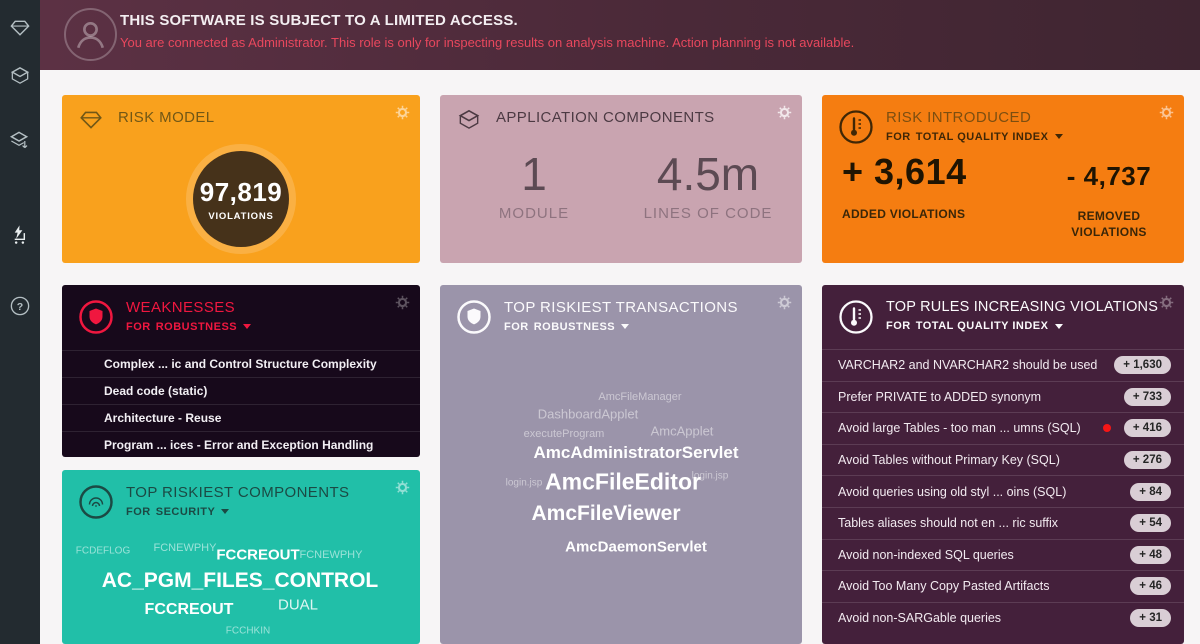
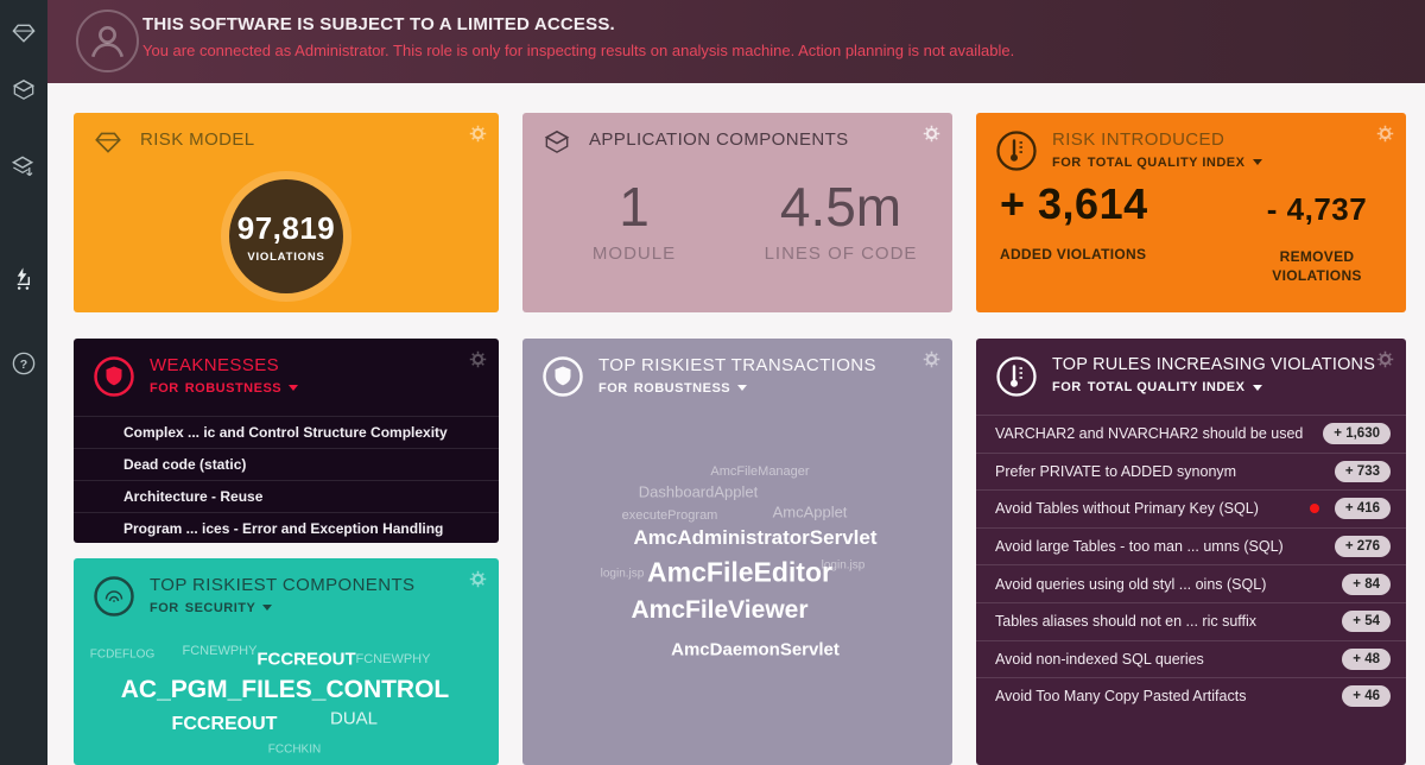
  ?
  THIS SOFTWARE IS SUBJECT TO A LIMITED ACCESS.
  You are connected as Administrator. This role is only for inspecting results on analysis machine. Action planning is not available.
  RISK MODEL
  97,819
  VIOLATIONS
  APPLICATION COMPONENTS
  1
  MODULE
  4.5m
  LINES OF CODE
  RISK INTRODUCED
  FOR TOTAL QUALITY INDEX
  + 3,614
  ADDED VIOLATIONS
  - 4,737
  REMOVED VIOLATIONS
  WEAKNESSES
  FOR ROBUSTNESS
  Complex ... ic and Control Structure Complexity
  Dead code (static)
  Architecture - Reuse
  Program ... ices - Error and Exception Handling
  TOP RISKIEST TRANSACTIONS
  FOR ROBUSTNESS
  AmcFileManager
  DashboardApplet
  executeProgram
  AmcApplet
  AmcAdministratorServlet
  login.jsp
  AmcFileEditor
  login.jsp
  AmcFileViewer
  AmcDaemonServlet
  TOP RULES INCREASING VIOLATIONS
  FOR TOTAL QUALITY INDEX
  VARCHAR2 and NVARCHAR2 should be used
  + 1,630
  Prefer PRIVATE to ADDED synonym
  + 733
- Avoid large Tables - too man ... umns (SQL)
+ Avoid Tables without Primary Key (SQL)
  + 416
- Avoid Tables without Primary Key (SQL)
+ Avoid large Tables - too man ... umns (SQL)
  + 276
  Avoid queries using old styl ... oins (SQL)
  + 84
  Tables aliases should not en ... ric suffix
  + 54
  Avoid non-indexed SQL queries
  + 48
  Avoid Too Many Copy Pasted Artifacts
  + 46
- Avoid non-SARGable queries
- + 31
  TOP RISKIEST COMPONENTS
  FOR SECURITY
  FCDEFLOG
  FCNEWPHY
  FCCREOUT
  FCNEWPHY
  AC_PGM_FILES_CONTROL
  FCCREOUT
  DUAL
  FCCHKIN
